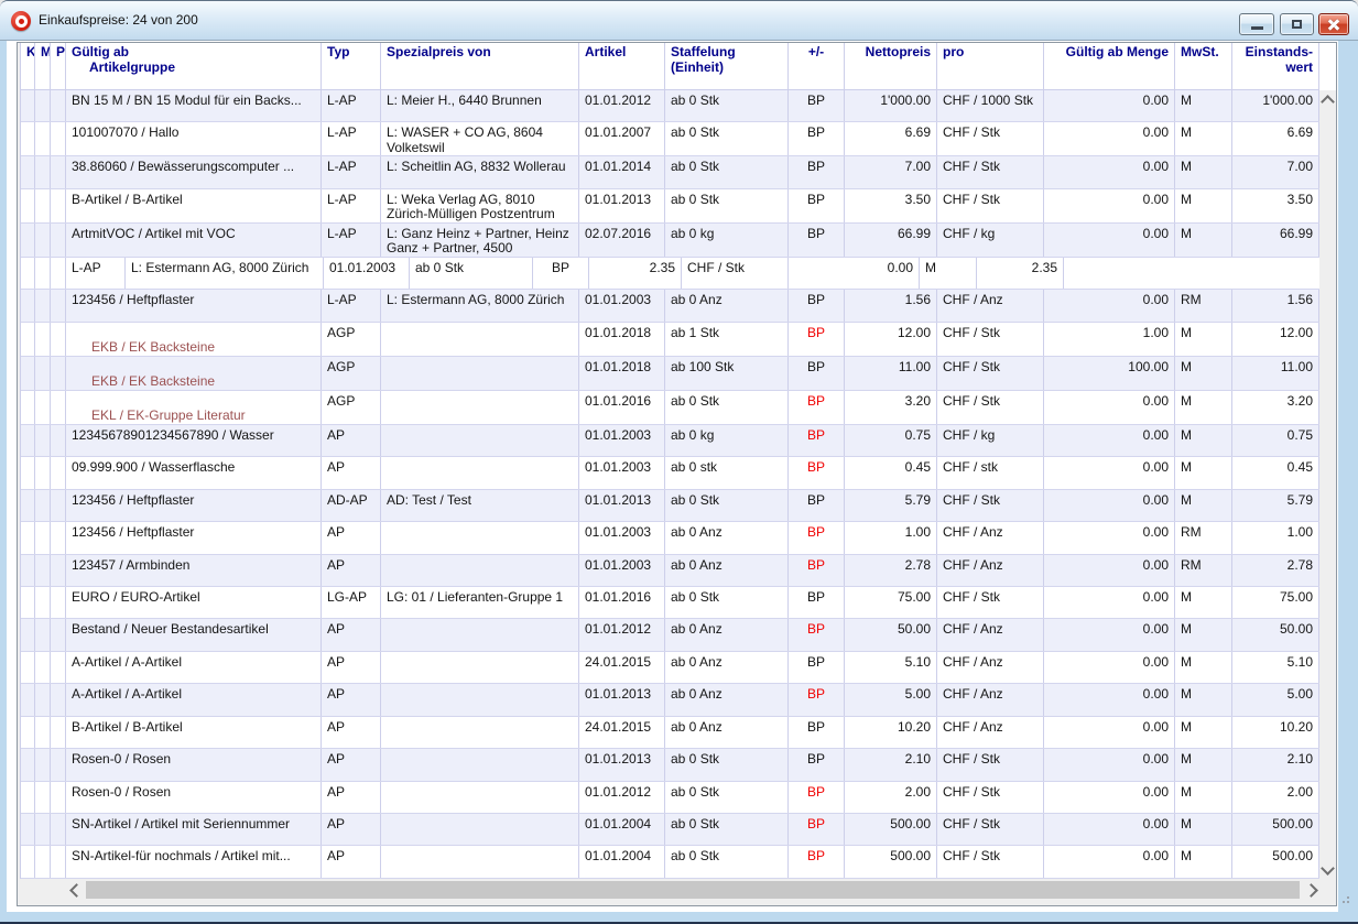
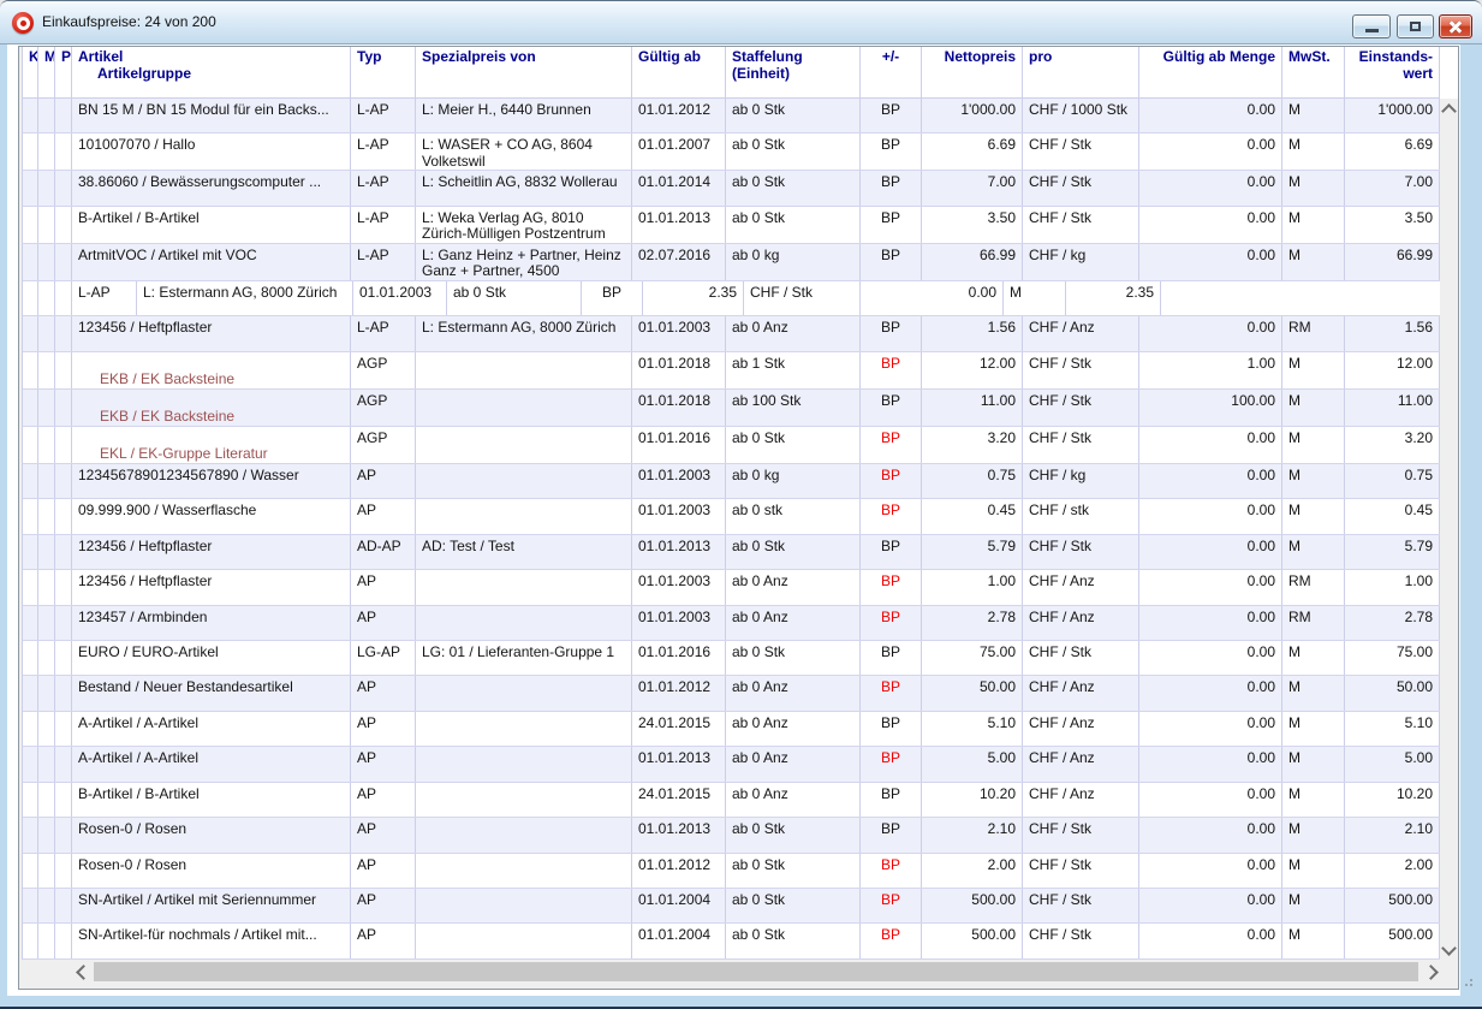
  Einkaufspreise: 24 von 200
  K
  M
  P
- Gültig ab
+ Artikel
  Artikelgruppe
  Typ
  Spezialpreis von
- Artikel
+ Gültig ab
  Staffelung
  (Einheit)
  +/-
  Nettopreis
  pro
  Gültig ab Menge
  MwSt.
  Einstands-
  wert
  BN 15 M / BN 15 Modul für ein Backs...
  L-AP
  L: Meier H., 6440 Brunnen
  01.01.2012
  ab 0 Stk
  BP
  1'000.00
  CHF / 1000 Stk
  0.00
  M
  1'000.00
  101007070 / Hallo
  L-AP
  L: WASER + CO AG, 8604 Volketswil
  01.01.2007
  ab 0 Stk
  BP
  6.69
  CHF / Stk
  0.00
  M
  6.69
  38.86060 / Bewässerungscomputer ...
  L-AP
  L: Scheitlin AG, 8832 Wollerau
  01.01.2014
  ab 0 Stk
  BP
  7.00
  CHF / Stk
  0.00
  M
  7.00
  B-Artikel / B-Artikel
  L-AP
  L: Weka Verlag AG, 8010 Zürich-Mülligen Postzentrum
  01.01.2013
  ab 0 Stk
  BP
  3.50
  CHF / Stk
  0.00
  M
  3.50
  ArtmitVOC / Artikel mit VOC
  L-AP
  L: Ganz Heinz + Partner, Heinz Ganz + Partner, 4500
  02.07.2016
  ab 0 kg
  BP
  66.99
  CHF / kg
  0.00
  M
  66.99
  L-AP
  L: Estermann AG, 8000 Zürich
  01.01.2003
  ab 0 Stk
  BP
  2.35
  CHF / Stk
  0.00
  M
  2.35
  123456 / Heftpflaster
  L-AP
  L: Estermann AG, 8000 Zürich
  01.01.2003
  ab 0 Anz
  BP
  1.56
  CHF / Anz
  0.00
  RM
  1.56
  EKB / EK Backsteine
  AGP
  01.01.2018
  ab 1 Stk
  BP
  12.00
  CHF / Stk
  1.00
  M
  12.00
  EKB / EK Backsteine
  AGP
  01.01.2018
  ab 100 Stk
  BP
  11.00
  CHF / Stk
  100.00
  M
  11.00
  EKL / EK-Gruppe Literatur
  AGP
  01.01.2016
  ab 0 Stk
  BP
  3.20
  CHF / Stk
  0.00
  M
  3.20
  12345678901234567890 / Wasser
  AP
  01.01.2003
  ab 0 kg
  BP
  0.75
  CHF / kg
  0.00
  M
  0.75
  09.999.900 / Wasserflasche
  AP
  01.01.2003
  ab 0 stk
  BP
  0.45
  CHF / stk
  0.00
  M
  0.45
  123456 / Heftpflaster
  AD-AP
  AD: Test / Test
  01.01.2013
  ab 0 Stk
  BP
  5.79
  CHF / Stk
  0.00
  M
  5.79
  123456 / Heftpflaster
  AP
  01.01.2003
  ab 0 Anz
  BP
  1.00
  CHF / Anz
  0.00
  RM
  1.00
  123457 / Armbinden
  AP
  01.01.2003
  ab 0 Anz
  BP
  2.78
  CHF / Anz
  0.00
  RM
  2.78
  EURO / EURO-Artikel
  LG-AP
  LG: 01 / Lieferanten-Gruppe 1
  01.01.2016
  ab 0 Stk
  BP
  75.00
  CHF / Stk
  0.00
  M
  75.00
  Bestand / Neuer Bestandesartikel
  AP
  01.01.2012
  ab 0 Anz
  BP
  50.00
  CHF / Anz
  0.00
  M
  50.00
  A-Artikel / A-Artikel
  AP
  24.01.2015
  ab 0 Anz
  BP
  5.10
  CHF / Anz
  0.00
  M
  5.10
  A-Artikel / A-Artikel
  AP
  01.01.2013
  ab 0 Anz
  BP
  5.00
  CHF / Anz
  0.00
  M
  5.00
  B-Artikel / B-Artikel
  AP
  24.01.2015
  ab 0 Anz
  BP
  10.20
  CHF / Anz
  0.00
  M
  10.20
  Rosen-0 / Rosen
  AP
  01.01.2013
  ab 0 Stk
  BP
  2.10
  CHF / Stk
  0.00
  M
  2.10
  Rosen-0 / Rosen
  AP
  01.01.2012
  ab 0 Stk
  BP
  2.00
  CHF / Stk
  0.00
  M
  2.00
  SN-Artikel / Artikel mit Seriennummer
  AP
  01.01.2004
  ab 0 Stk
  BP
  500.00
  CHF / Stk
  0.00
  M
  500.00
  SN-Artikel-für nochmals / Artikel mit...
  AP
  01.01.2004
  ab 0 Stk
  BP
  500.00
  CHF / Stk
  0.00
  M
  500.00
